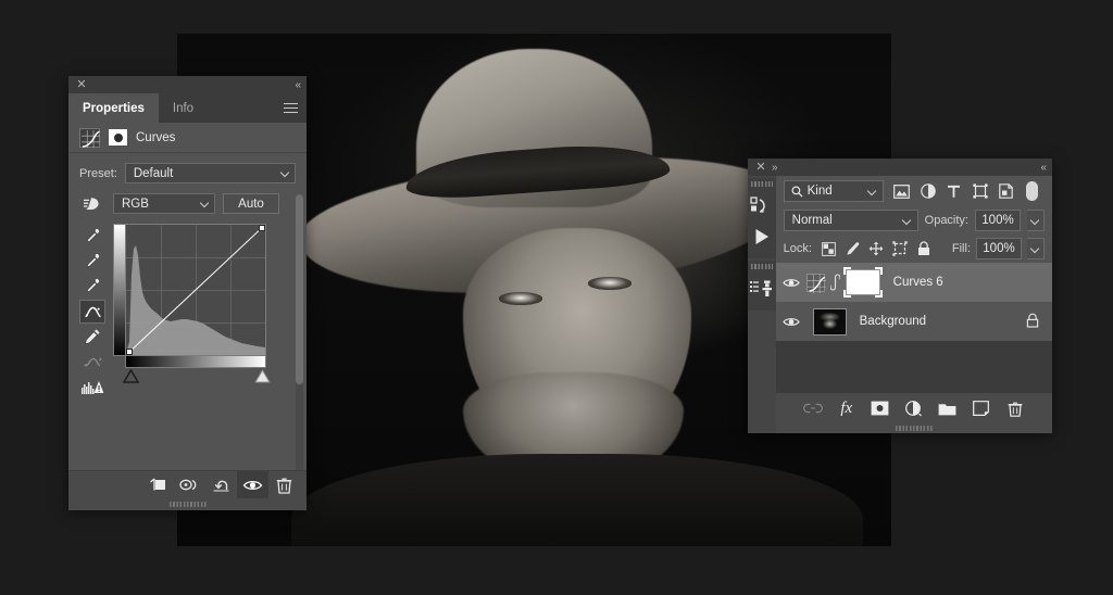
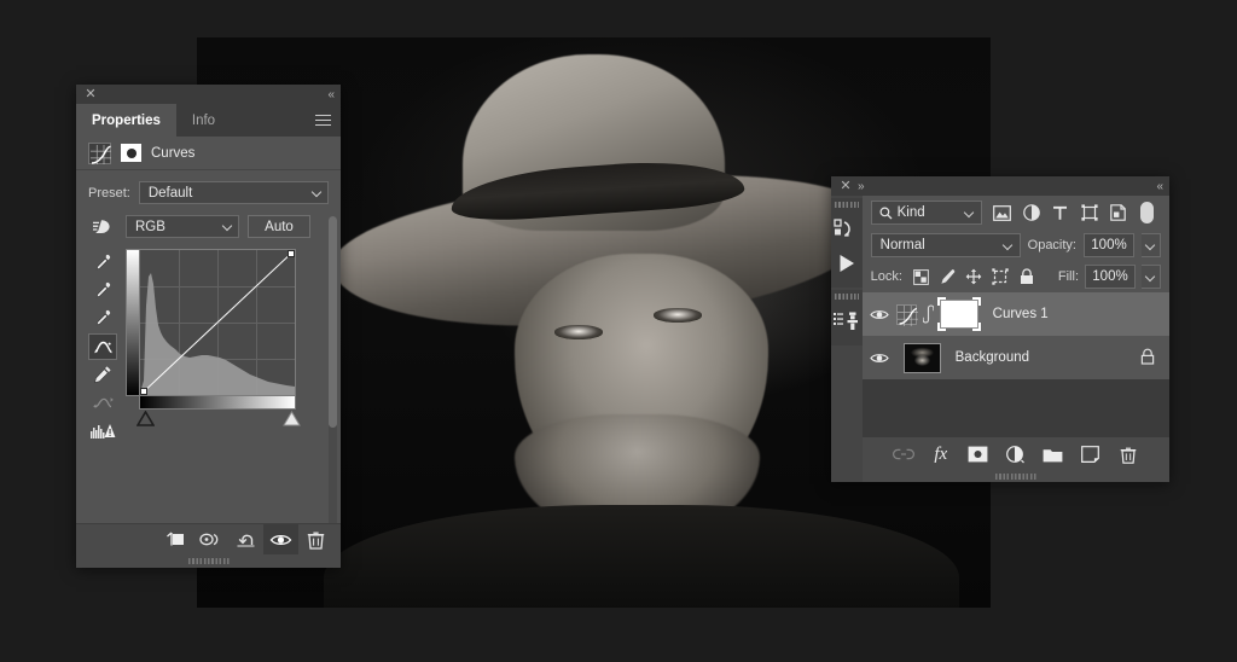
  ✕
  «
  Properties
  Info
  Curves
  Preset:
  Default
  RGB
  Auto
  ✕
  »
  «
  Kind
  Normal
  Opacity:
  100%
  Lock:
  Fill:
  100%
- Curves 6
+ Curves 1
  Background
  fx
